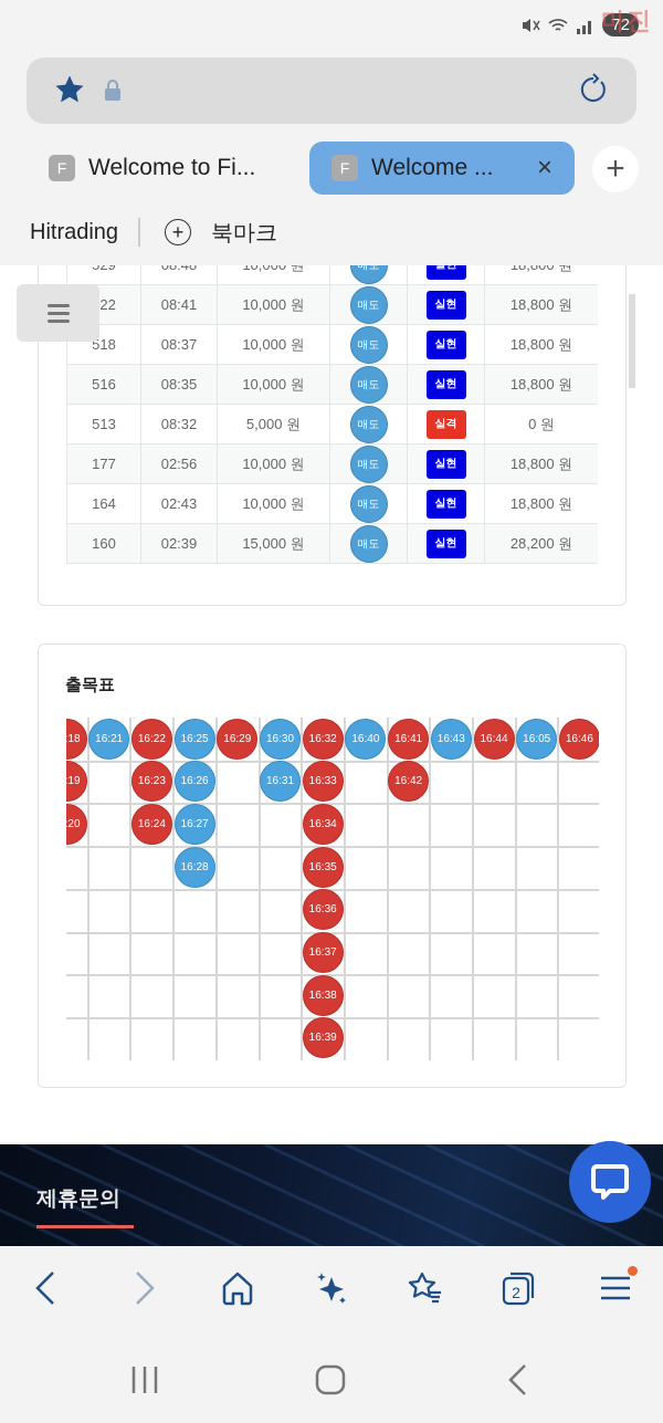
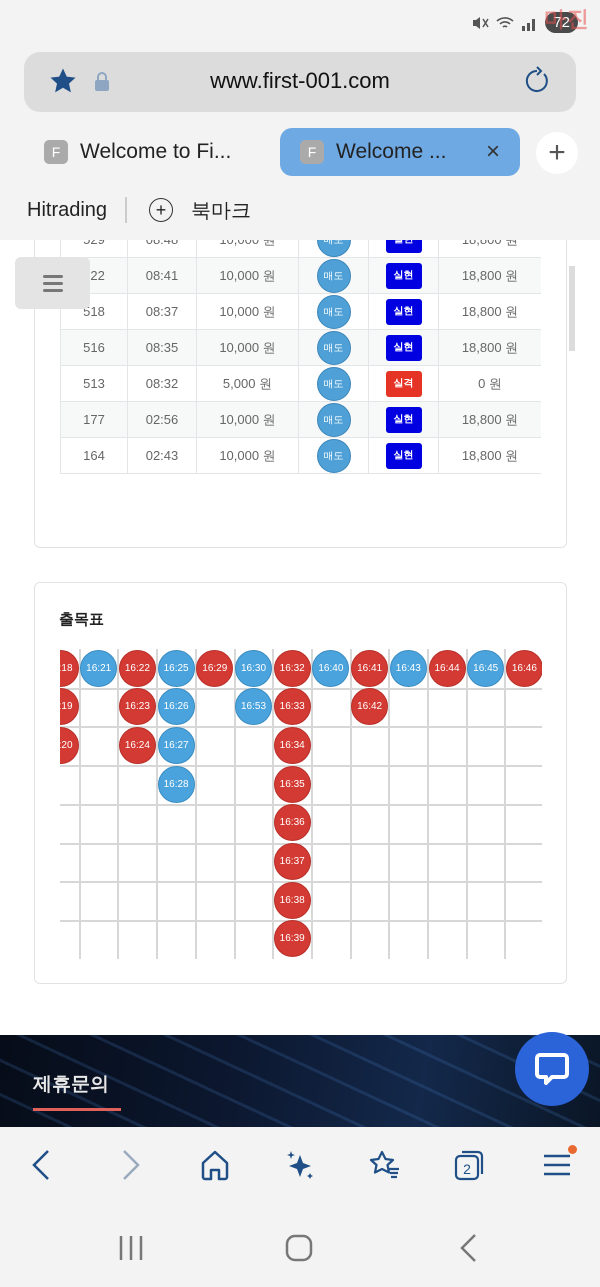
  72
  마진
+ www.first-001.com
  F
  Welcome to Fi...
  F
  Welcome ...
  ×
  +
  Hitrading
  +
  북마크
  22	08:41	10,000 원	매도	실현	18,800 원
  518	08:37	10,000 원	매도	실현	18,800 원
  516	08:35	10,000 원	매도	실현	18,800 원
  513	08:32	5,000 원	매도	실격	0 원
  177	02:56	10,000 원	매도	실현	18,800 원
  164	02:43	10,000 원	매도	실현	18,800 원
- 160	02:39	15,000 원	매도	실현	28,200 원
  출목표
  16:21
  16:22
  16:23
  16:24
  16:25
  16:26
  16:27
  16:28
  16:29
  16:30
- 16:31
+ 16:53
  16:32
  16:33
  16:34
  16:35
  16:36
  16:37
  16:38
  16:39
  16:40
  16:41
  16:42
  16:43
  16:44
- 16:05
+ 16:45
  16:46
  제휴문의
  2
